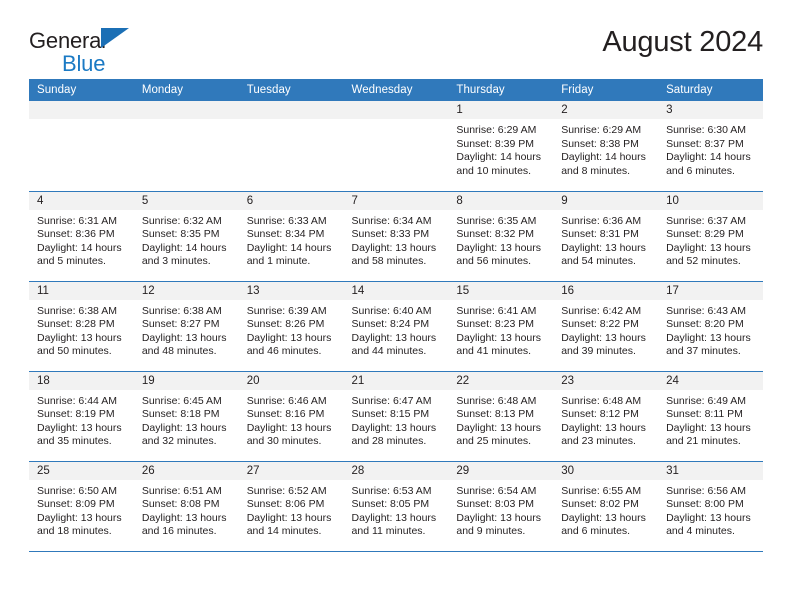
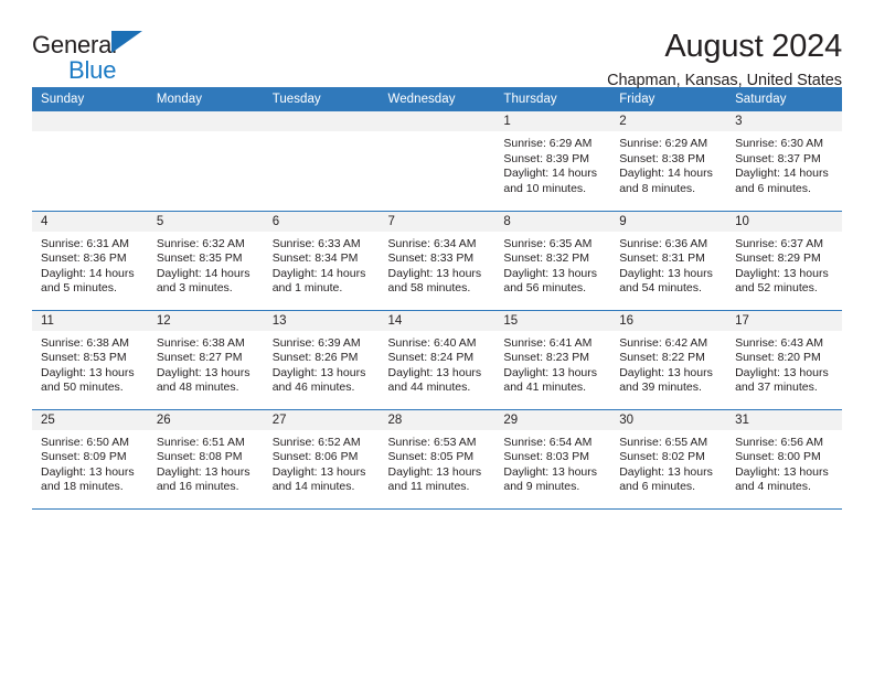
  General
  Blue
  August 2024
+ Chapman, Kansas, United States
  Sunday	Monday	Tuesday	Wednesday	Thursday	Friday	Saturday
  				1Sunrise: 6:29 AMSunset: 8:39 PMDaylight: 14 hours and 10 minutes.	2Sunrise: 6:29 AMSunset: 8:38 PMDaylight: 14 hours and 8 minutes.	3Sunrise: 6:30 AMSunset: 8:37 PMDaylight: 14 hours and 6 minutes.
  4Sunrise: 6:31 AMSunset: 8:36 PMDaylight: 14 hours and 5 minutes.	5Sunrise: 6:32 AMSunset: 8:35 PMDaylight: 14 hours and 3 minutes.	6Sunrise: 6:33 AMSunset: 8:34 PMDaylight: 14 hours and 1 minute.	7Sunrise: 6:34 AMSunset: 8:33 PMDaylight: 13 hours and 58 minutes.	8Sunrise: 6:35 AMSunset: 8:32 PMDaylight: 13 hours and 56 minutes.	9Sunrise: 6:36 AMSunset: 8:31 PMDaylight: 13 hours and 54 minutes.	10Sunrise: 6:37 AMSunset: 8:29 PMDaylight: 13 hours and 52 minutes.
- 11Sunrise: 6:38 AMSunset: 8:28 PMDaylight: 13 hours and 50 minutes.	12Sunrise: 6:38 AMSunset: 8:27 PMDaylight: 13 hours and 48 minutes.	13Sunrise: 6:39 AMSunset: 8:26 PMDaylight: 13 hours and 46 minutes.	14Sunrise: 6:40 AMSunset: 8:24 PMDaylight: 13 hours and 44 minutes.	15Sunrise: 6:41 AMSunset: 8:23 PMDaylight: 13 hours and 41 minutes.	16Sunrise: 6:42 AMSunset: 8:22 PMDaylight: 13 hours and 39 minutes.	17Sunrise: 6:43 AMSunset: 8:20 PMDaylight: 13 hours and 37 minutes.
+ 11Sunrise: 6:38 AMSunset: 8:53 PMDaylight: 13 hours and 50 minutes.	12Sunrise: 6:38 AMSunset: 8:27 PMDaylight: 13 hours and 48 minutes.	13Sunrise: 6:39 AMSunset: 8:26 PMDaylight: 13 hours and 46 minutes.	14Sunrise: 6:40 AMSunset: 8:24 PMDaylight: 13 hours and 44 minutes.	15Sunrise: 6:41 AMSunset: 8:23 PMDaylight: 13 hours and 41 minutes.	16Sunrise: 6:42 AMSunset: 8:22 PMDaylight: 13 hours and 39 minutes.	17Sunrise: 6:43 AMSunset: 8:20 PMDaylight: 13 hours and 37 minutes.
- 18Sunrise: 6:44 AMSunset: 8:19 PMDaylight: 13 hours and 35 minutes.	19Sunrise: 6:45 AMSunset: 8:18 PMDaylight: 13 hours and 32 minutes.	20Sunrise: 6:46 AMSunset: 8:16 PMDaylight: 13 hours and 30 minutes.	21Sunrise: 6:47 AMSunset: 8:15 PMDaylight: 13 hours and 28 minutes.	22Sunrise: 6:48 AMSunset: 8:13 PMDaylight: 13 hours and 25 minutes.	23Sunrise: 6:48 AMSunset: 8:12 PMDaylight: 13 hours and 23 minutes.	24Sunrise: 6:49 AMSunset: 8:11 PMDaylight: 13 hours and 21 minutes.
  25Sunrise: 6:50 AMSunset: 8:09 PMDaylight: 13 hours and 18 minutes.	26Sunrise: 6:51 AMSunset: 8:08 PMDaylight: 13 hours and 16 minutes.	27Sunrise: 6:52 AMSunset: 8:06 PMDaylight: 13 hours and 14 minutes.	28Sunrise: 6:53 AMSunset: 8:05 PMDaylight: 13 hours and 11 minutes.	29Sunrise: 6:54 AMSunset: 8:03 PMDaylight: 13 hours and 9 minutes.	30Sunrise: 6:55 AMSunset: 8:02 PMDaylight: 13 hours and 6 minutes.	31Sunrise: 6:56 AMSunset: 8:00 PMDaylight: 13 hours and 4 minutes.
